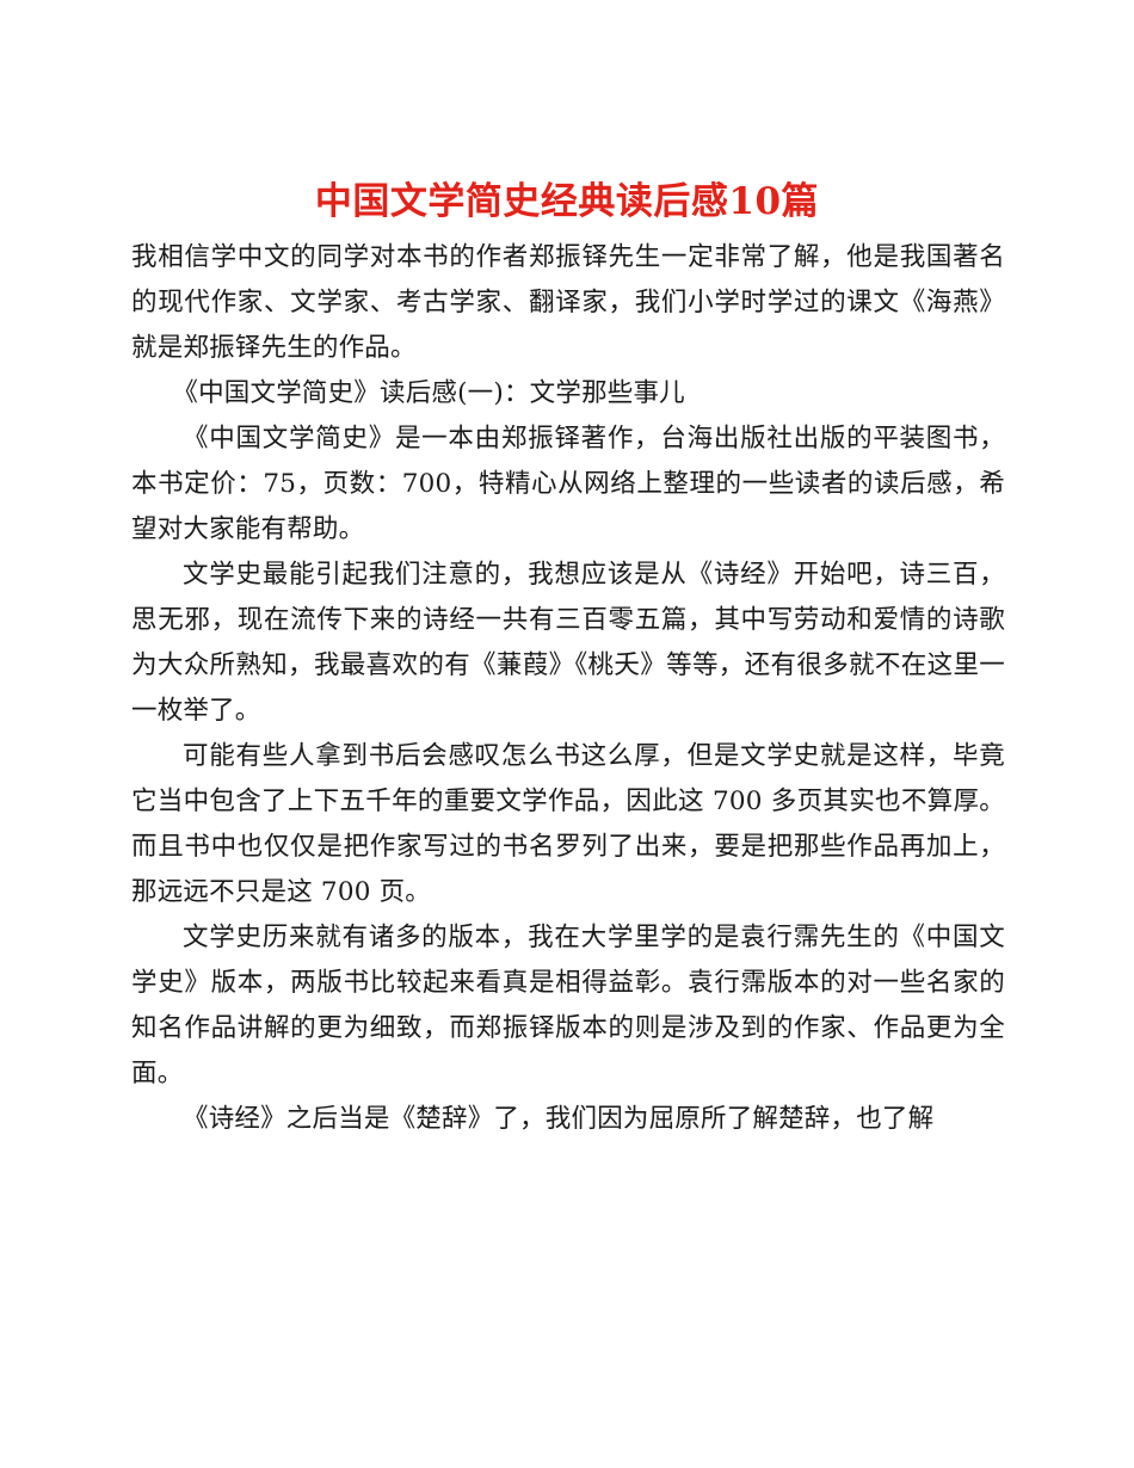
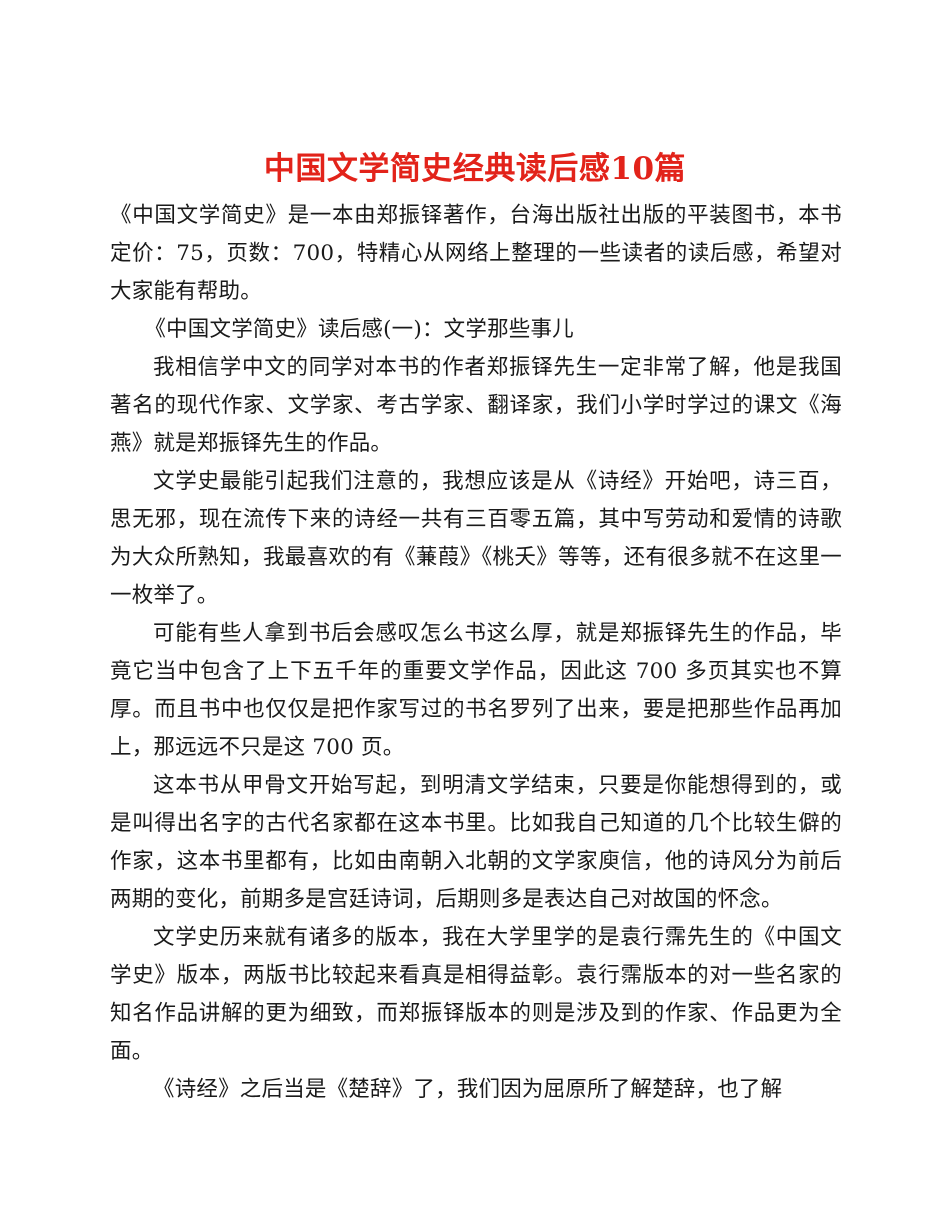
  中国文学简史经典读后感10篇
- 我相信学中文的同学对本书的作者郑振铎先生一定非常了解，他是我国著名的现代作家、文学家、考古学家、翻译家，我们小学时学过的课文《海燕》就是郑振铎先生的作品。
+ 《中国文学简史》是一本由郑振铎著作，台海出版社出版的平装图书，本书定价：75，页数：700，特精心从网络上整理的一些读者的读后感，希望对大家能有帮助。
  《中国文学简史》读后感(一)：文学那些事儿
- 《中国文学简史》是一本由郑振铎著作，台海出版社出版的平装图书，本书定价：75，页数：700，特精心从网络上整理的一些读者的读后感，希望对大家能有帮助。
+ 我相信学中文的同学对本书的作者郑振铎先生一定非常了解，他是我国著名的现代作家、文学家、考古学家、翻译家，我们小学时学过的课文《海燕》就是郑振铎先生的作品。
  文学史最能引起我们注意的，我想应该是从《诗经》开始吧，诗三百，思无邪，现在流传下来的诗经一共有三百零五篇，其中写劳动和爱情的诗歌为大众所熟知，我最喜欢的有《蒹葭》《桃夭》等等，还有很多就不在这里一一枚举了。
- 可能有些人拿到书后会感叹怎么书这么厚，但是文学史就是这样，毕竟它当中包含了上下五千年的重要文学作品，因此这 700 多页其实也不算厚。而且书中也仅仅是把作家写过的书名罗列了出来，要是把那些作品再加上，那远远不只是这 700 页。
+ 可能有些人拿到书后会感叹怎么书这么厚，就是郑振铎先生的作品，毕竟它当中包含了上下五千年的重要文学作品，因此这 700 多页其实也不算厚。而且书中也仅仅是把作家写过的书名罗列了出来，要是把那些作品再加上，那远远不只是这 700 页。
+ 这本书从甲骨文开始写起，到明清文学结束，只要是你能想得到的，或是叫得出名字的古代名家都在这本书里。比如我自己知道的几个比较生僻的作家，这本书里都有，比如由南朝入北朝的文学家庾信，他的诗风分为前后两期的变化，前期多是宫廷诗词，后期则多是表达自己对故国的怀念。
  文学史历来就有诸多的版本，我在大学里学的是袁行霈先生的《中国文学史》版本，两版书比较起来看真是相得益彰。袁行霈版本的对一些名家的知名作品讲解的更为细致，而郑振铎版本的则是涉及到的作家、作品更为全面。
  《诗经》之后当是《楚辞》了，我们因为屈原所了解楚辞，也了解
